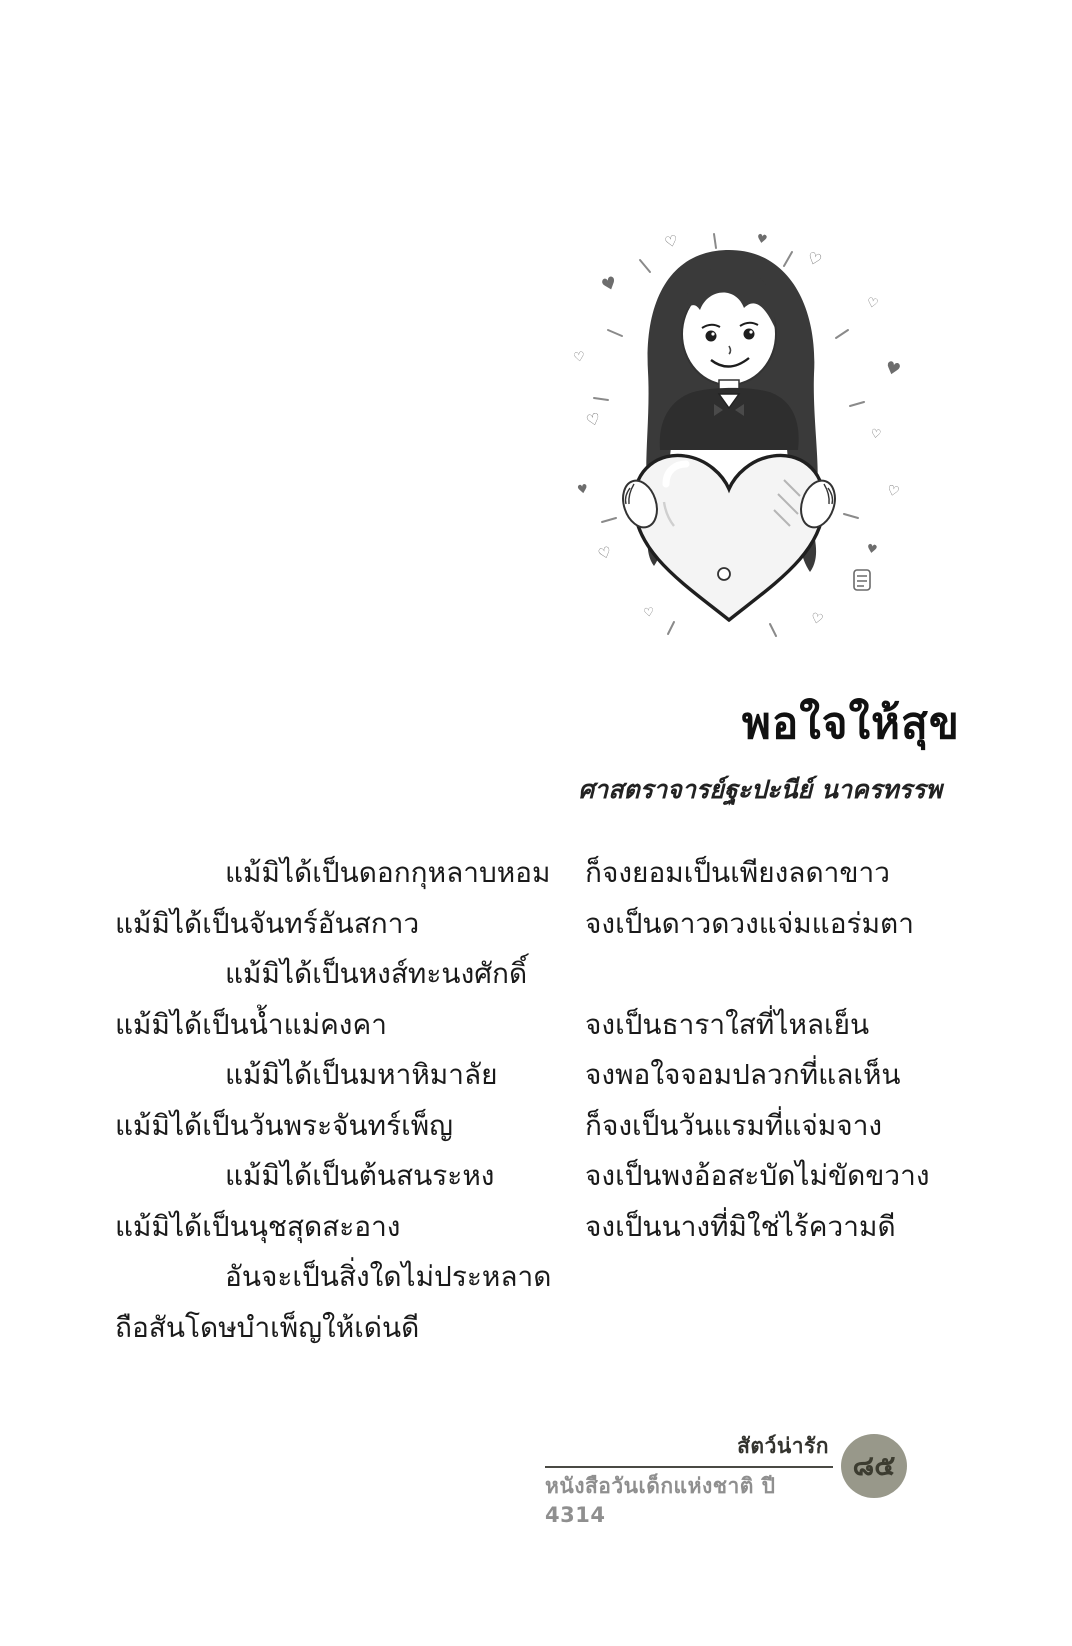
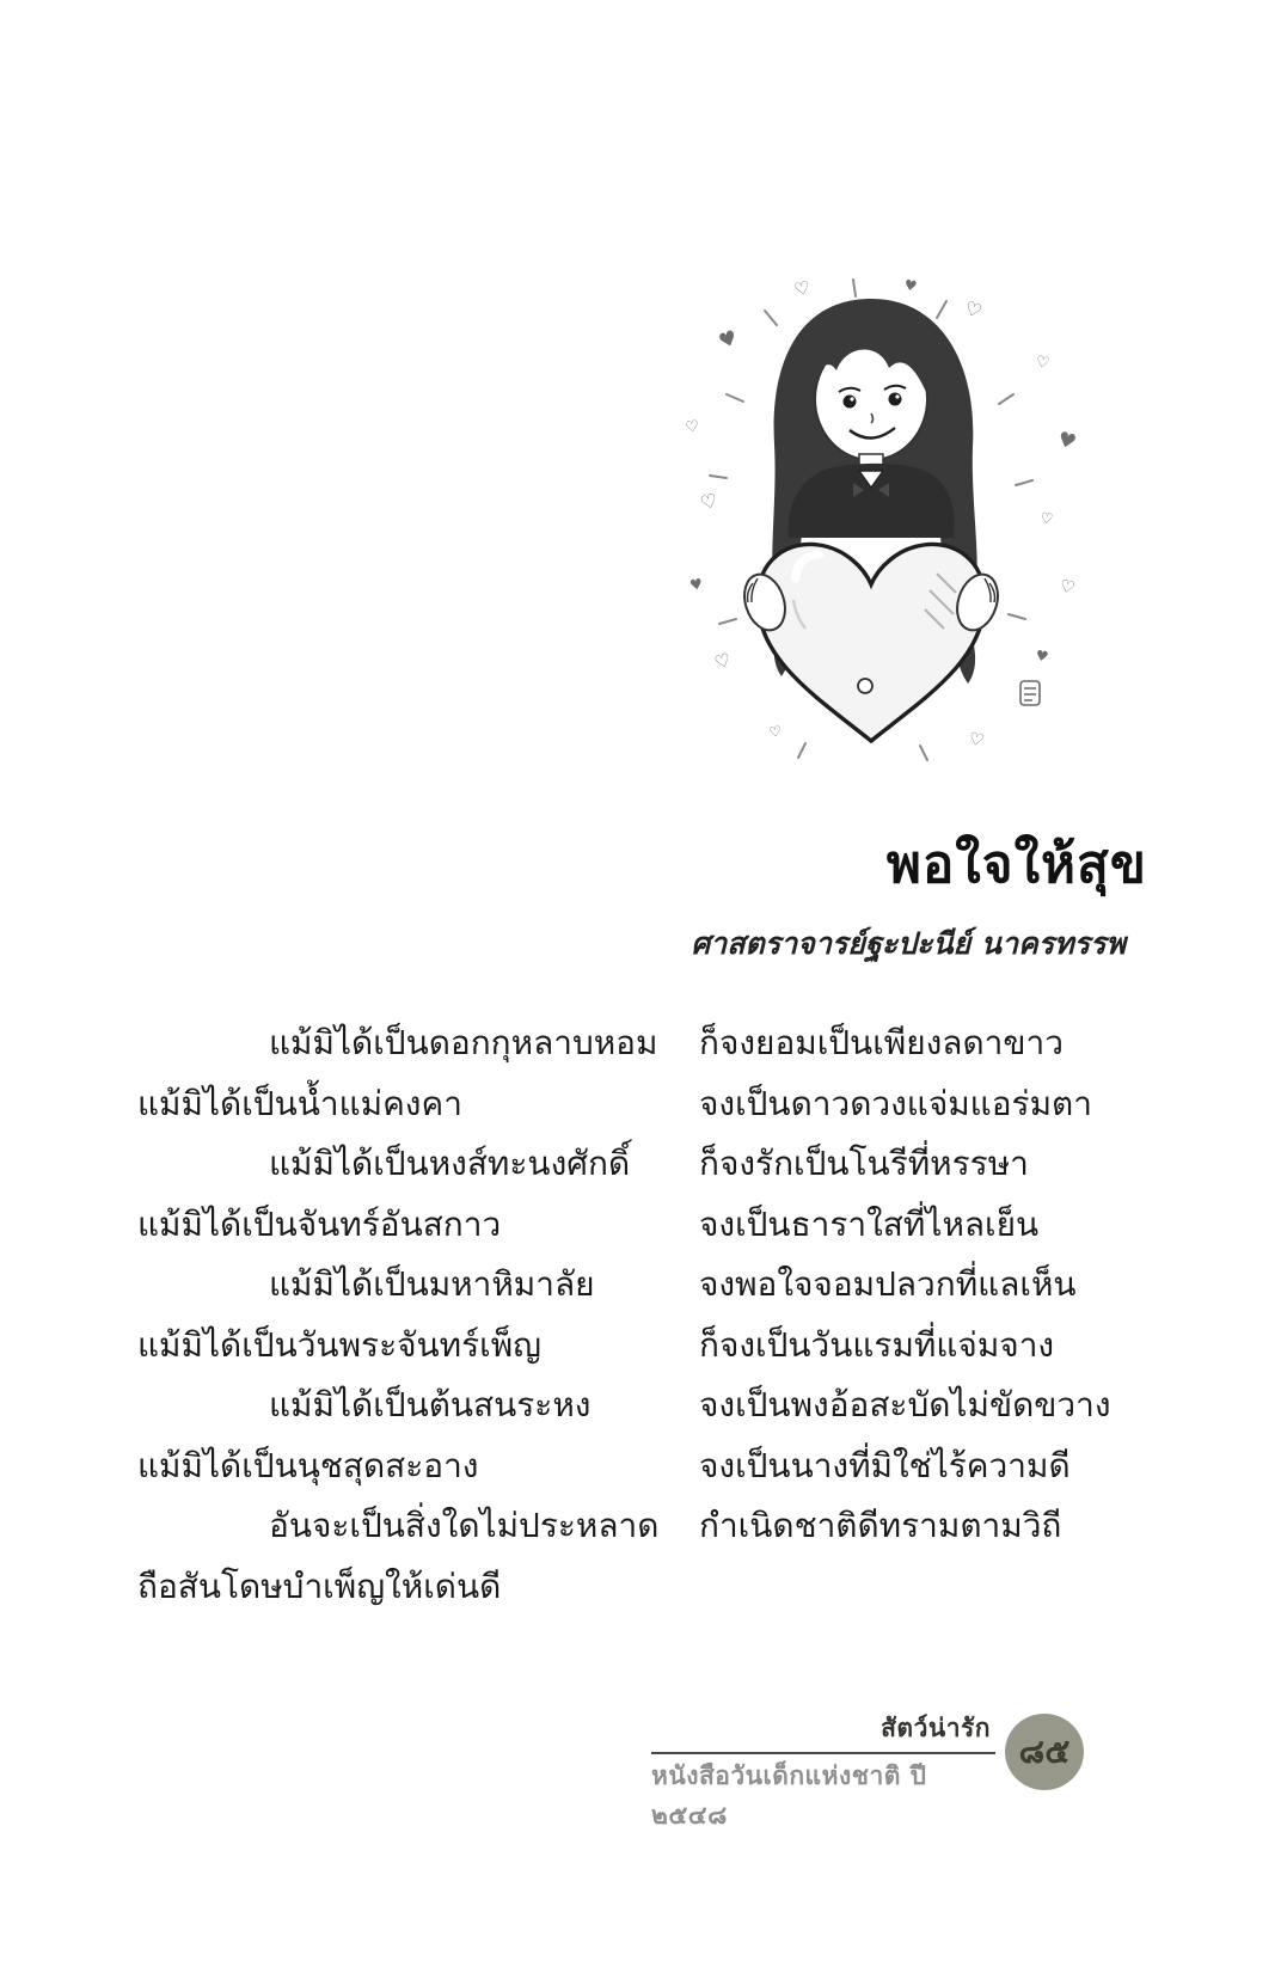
  พอใจให้สุข
  ศาสตราจารย์ฐะปะนีย์ นาครทรรพ
  แม้มิได้เป็นดอกกุหลาบหอม
  ก็จงยอมเป็นเพียงลดาขาว
- แม้มิได้เป็นจันทร์อันสกาว
+ แม้มิได้เป็นน้ำแม่คงคา
  จงเป็นดาวดวงแจ่มแอร่มตา
  แม้มิได้เป็นหงส์ทะนงศักดิ์
+ ก็จงรักเป็นโนรีที่หรรษา
- แม้มิได้เป็นน้ำแม่คงคา
+ แม้มิได้เป็นจันทร์อันสกาว
  จงเป็นธาราใสที่ไหลเย็น
  แม้มิได้เป็นมหาหิมาลัย
  จงพอใจจอมปลวกที่แลเห็น
  แม้มิได้เป็นวันพระจันทร์เพ็ญ
  ก็จงเป็นวันแรมที่แจ่มจาง
  แม้มิได้เป็นต้นสนระหง
  จงเป็นพงอ้อสะบัดไม่ขัดขวาง
  แม้มิได้เป็นนุชสุดสะอาง
  จงเป็นนางที่มิใช่ไร้ความดี
  อันจะเป็นสิ่งใดไม่ประหลาด
+ กำเนิดชาติดีทรามตามวิถี
  ถือสันโดษบำเพ็ญให้เด่นดี
  สัตว์น่ารัก
- หนังสือวันเด็กแห่งชาติ ปี 4314
+ หนังสือวันเด็กแห่งชาติ ปี ๒๕๔๘
  ๘๕
